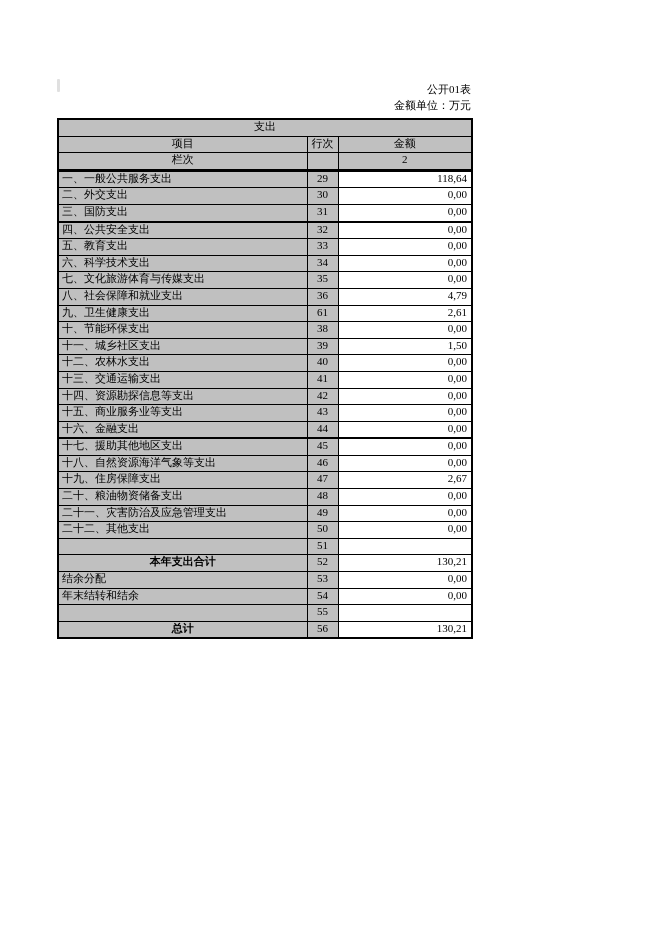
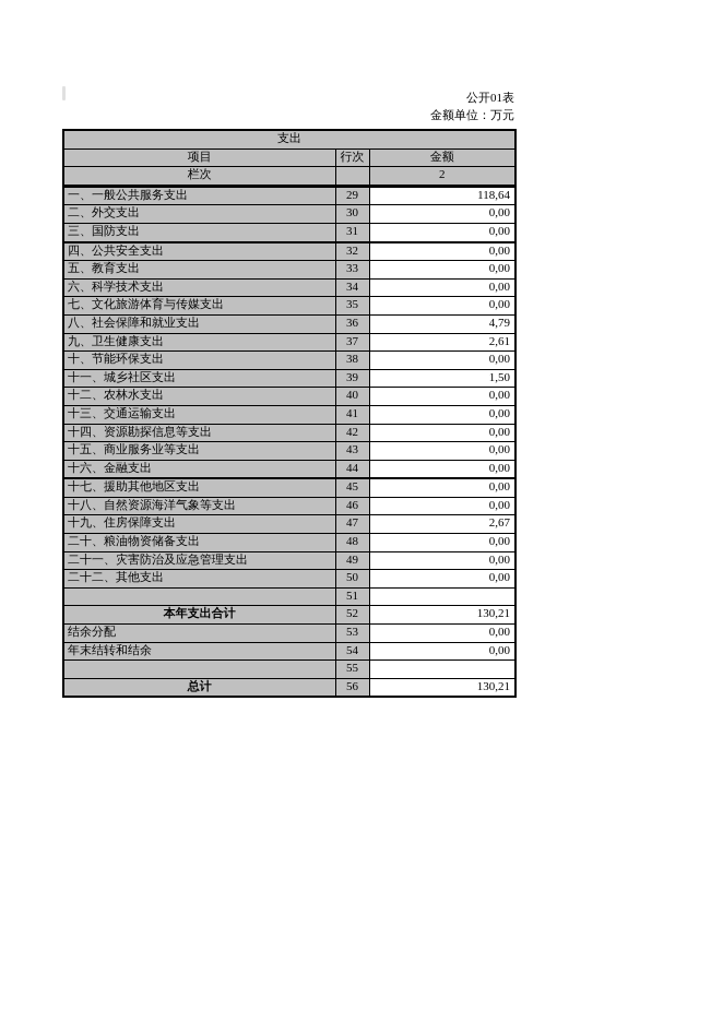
  公开01表
  金额单位：万元
  支出
  项目	行次	金额
  栏次		2
  一、一般公共服务支出	29	118,64
  二、外交支出	30	0,00
  三、国防支出	31	0,00
  四、公共安全支出	32	0,00
  五、教育支出	33	0,00
  六、科学技术支出	34	0,00
  七、文化旅游体育与传媒支出	35	0,00
  八、社会保障和就业支出	36	4,79
- 九、卫生健康支出	61	2,61
+ 九、卫生健康支出	37	2,61
  十、节能环保支出	38	0,00
  十一、城乡社区支出	39	1,50
  十二、农林水支出	40	0,00
  十三、交通运输支出	41	0,00
  十四、资源勘探信息等支出	42	0,00
  十五、商业服务业等支出	43	0,00
  十六、金融支出	44	0,00
  十七、援助其他地区支出	45	0,00
  十八、自然资源海洋气象等支出	46	0,00
  十九、住房保障支出	47	2,67
  二十、粮油物资储备支出	48	0,00
  二十一、灾害防治及应急管理支出	49	0,00
  二十二、其他支出	50	0,00
  	51
  本年支出合计	52	130,21
  结余分配	53	0,00
  年末结转和结余	54	0,00
  	55
  总计	56	130,21
